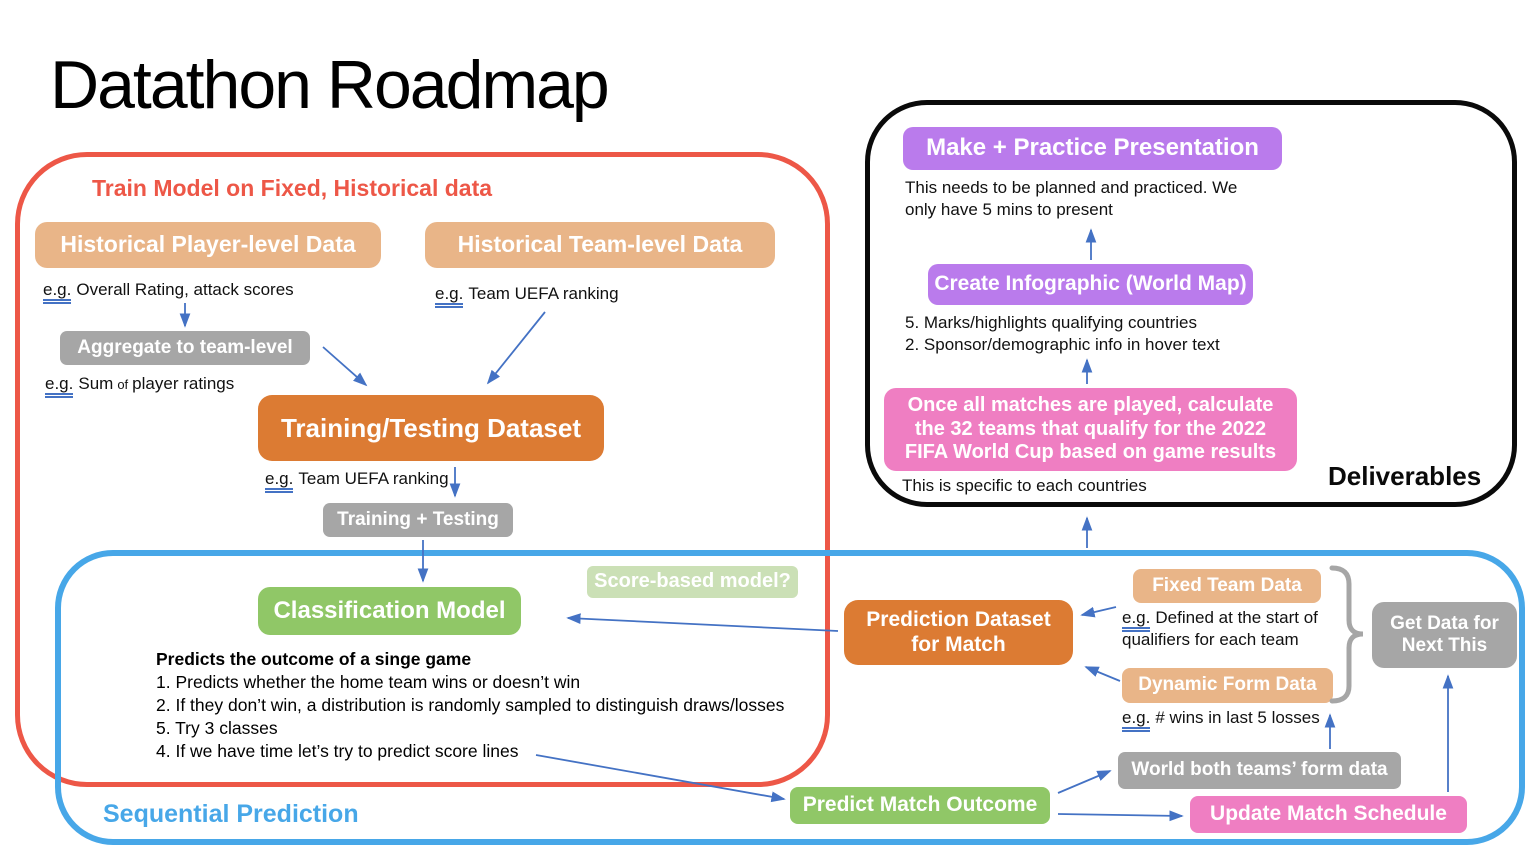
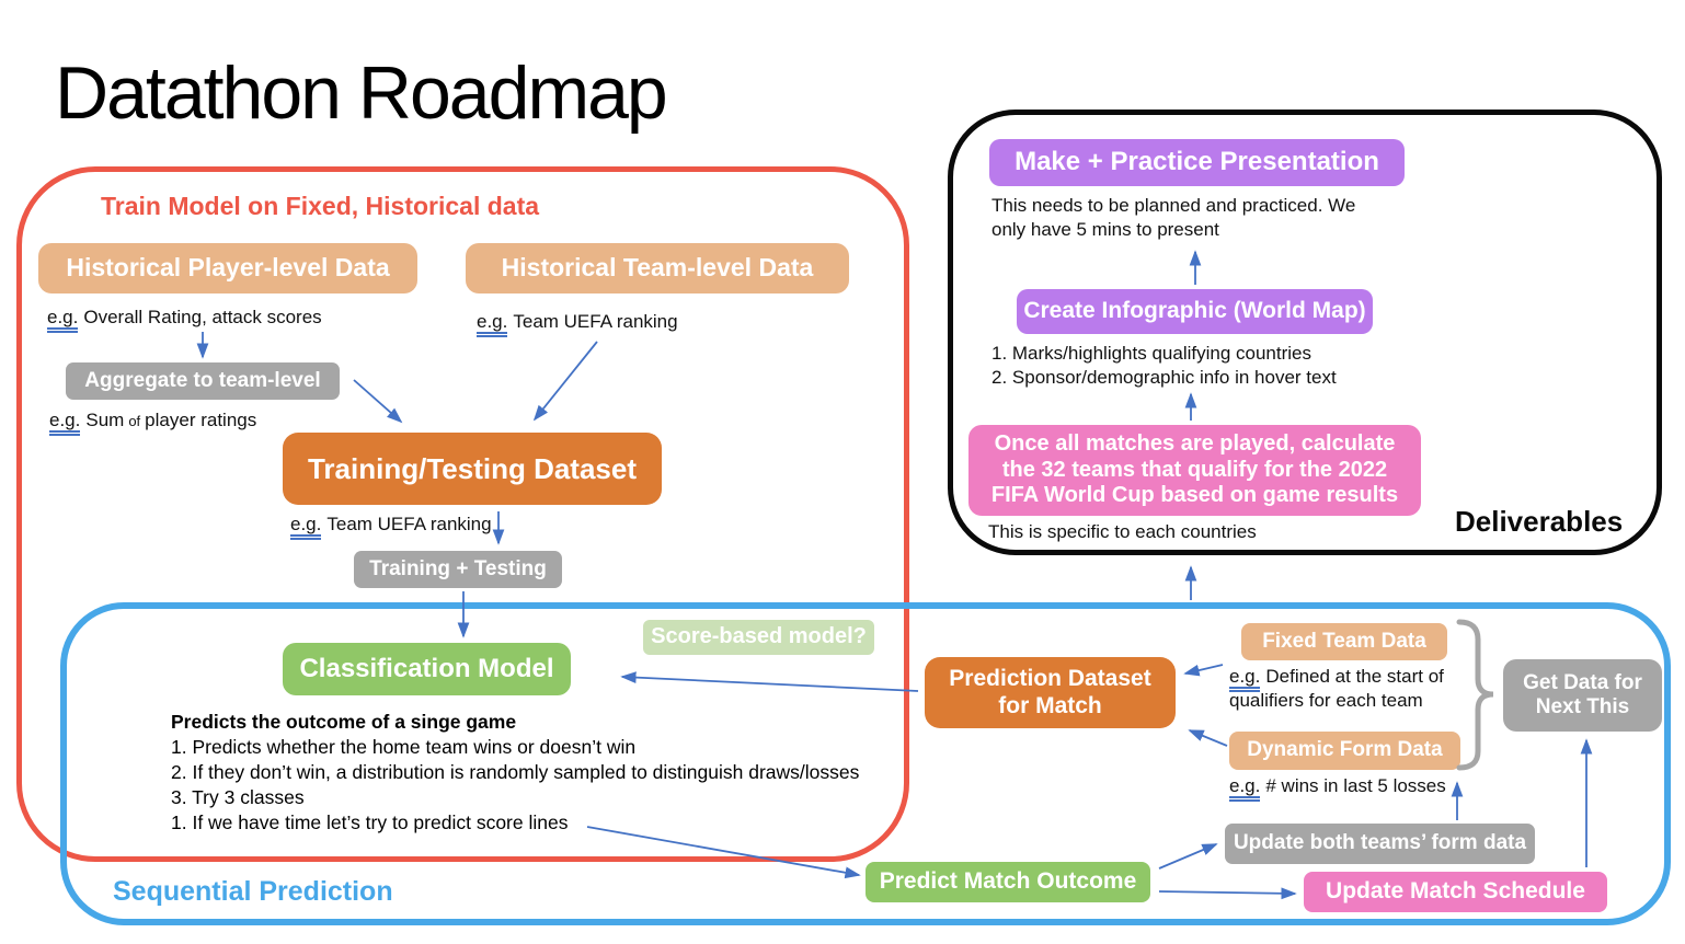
  Datathon Roadmap
  Train Model on Fixed, Historical data
  Historical Player-level Data
  Historical Team-level Data
  e.g. Overall Rating, attack scores
  Aggregate to team-level
  e.g. Sum of player ratings
  e.g. Team UEFA ranking
  Training/Testing Dataset
  e.g. Team UEFA ranking
  Training + Testing
  Classification Model
  Score-based model?
  Predicts the outcome of a singe game
  1. Predicts whether the home team wins or doesn’t win
  2. If they don’t win, a distribution is randomly sampled to distinguish draws/losses
- 5. Try 3 classes
+ 3. Try 3 classes
- 4. If we have time let’s try to predict score lines
+ 1. If we have time let’s try to predict score lines
  Sequential Prediction
  Prediction Dataset for Match
  Fixed Team Data
  e.g. Defined at the start of qualifiers for each team
  Dynamic Form Data
  e.g. # wins in last 5 losses
  Get Data for Next This
- World both teams’ form data
+ Update both teams’ form data
  Update Match Schedule
  Predict Match Outcome
  Make + Practice Presentation
  This needs to be planned and practiced. We only have 5 mins to present
  Create Infographic (World Map)
- 5. Marks/highlights qualifying countries
+ 1. Marks/highlights qualifying countries
  2. Sponsor/demographic info in hover text
  Once all matches are played, calculate the 32 teams that qualify for the 2022 FIFA World Cup based on game results
  This is specific to each countries
  Deliverables
